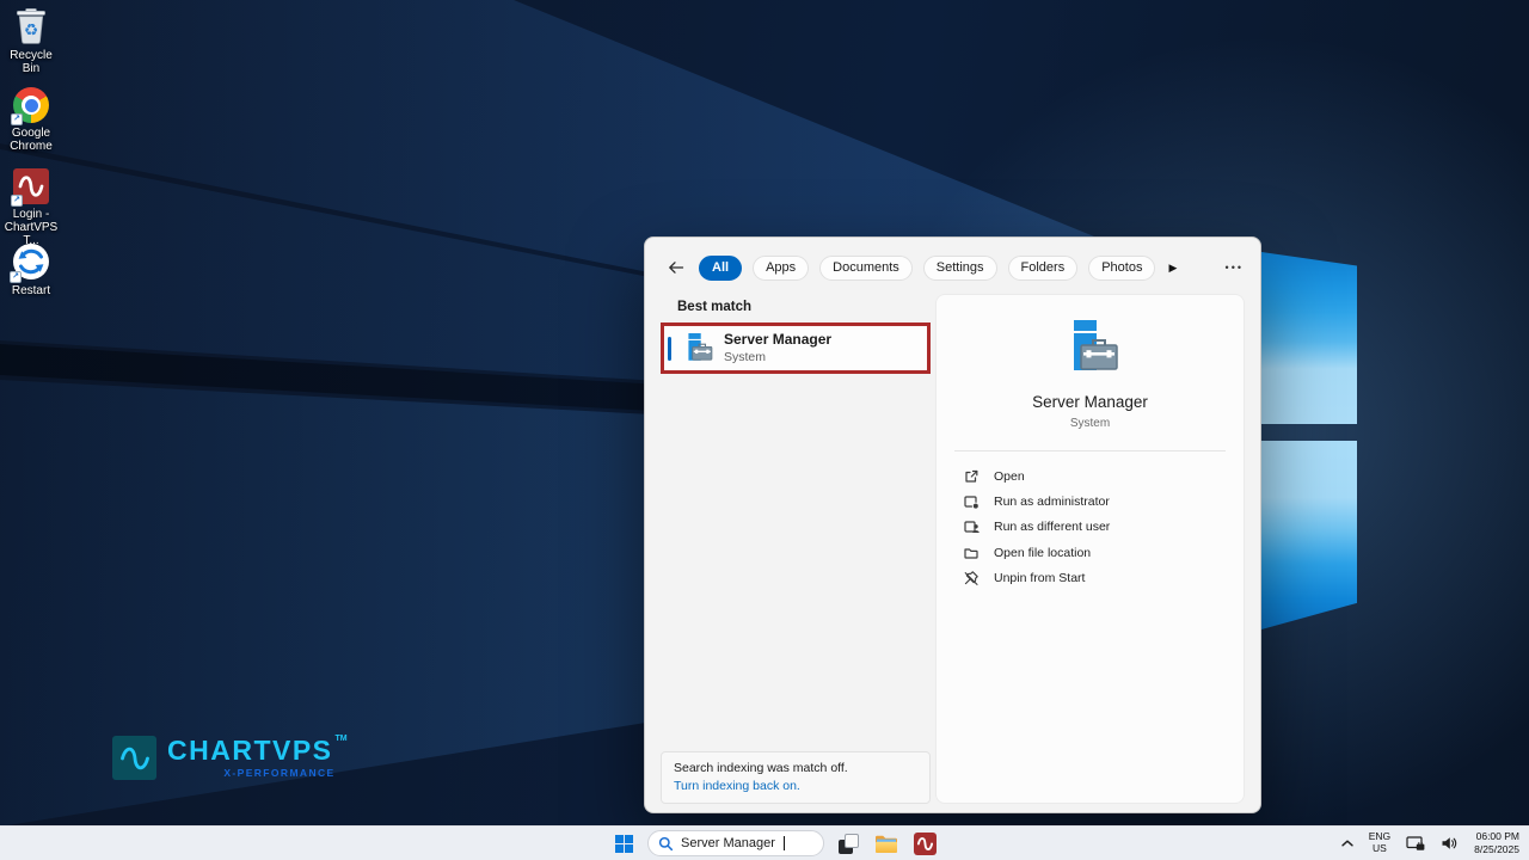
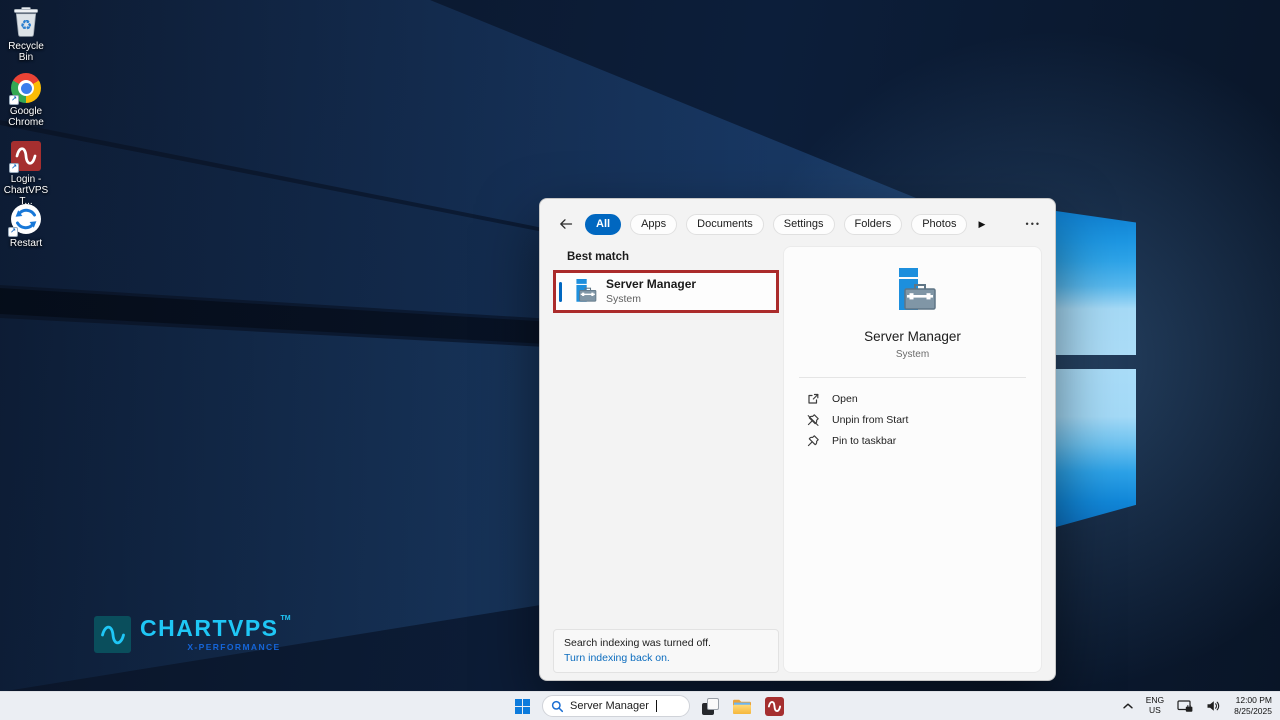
  ♻
  Recycle Bin
  Google
  Chrome
  Login -
  ChartVPS T...
  Restart
  CHARTVPS
  X-PERFORMANCE
  All
  Apps
  Documents
  Settings
  Folders
  Photos
  ▶
  •••
  Best match
  Server Manager
  System
- Search indexing was match off.
+ Search indexing was turned off.
  Turn indexing back on.
  Server Manager
  System
  Open
- Run as administrator
- Run as different user
- Open file location
  Unpin from Start
+ Pin to taskbar
  Server Manager
  ENG
  US
- 06:00 PM
+ 12:00 PM
  8/25/2025
